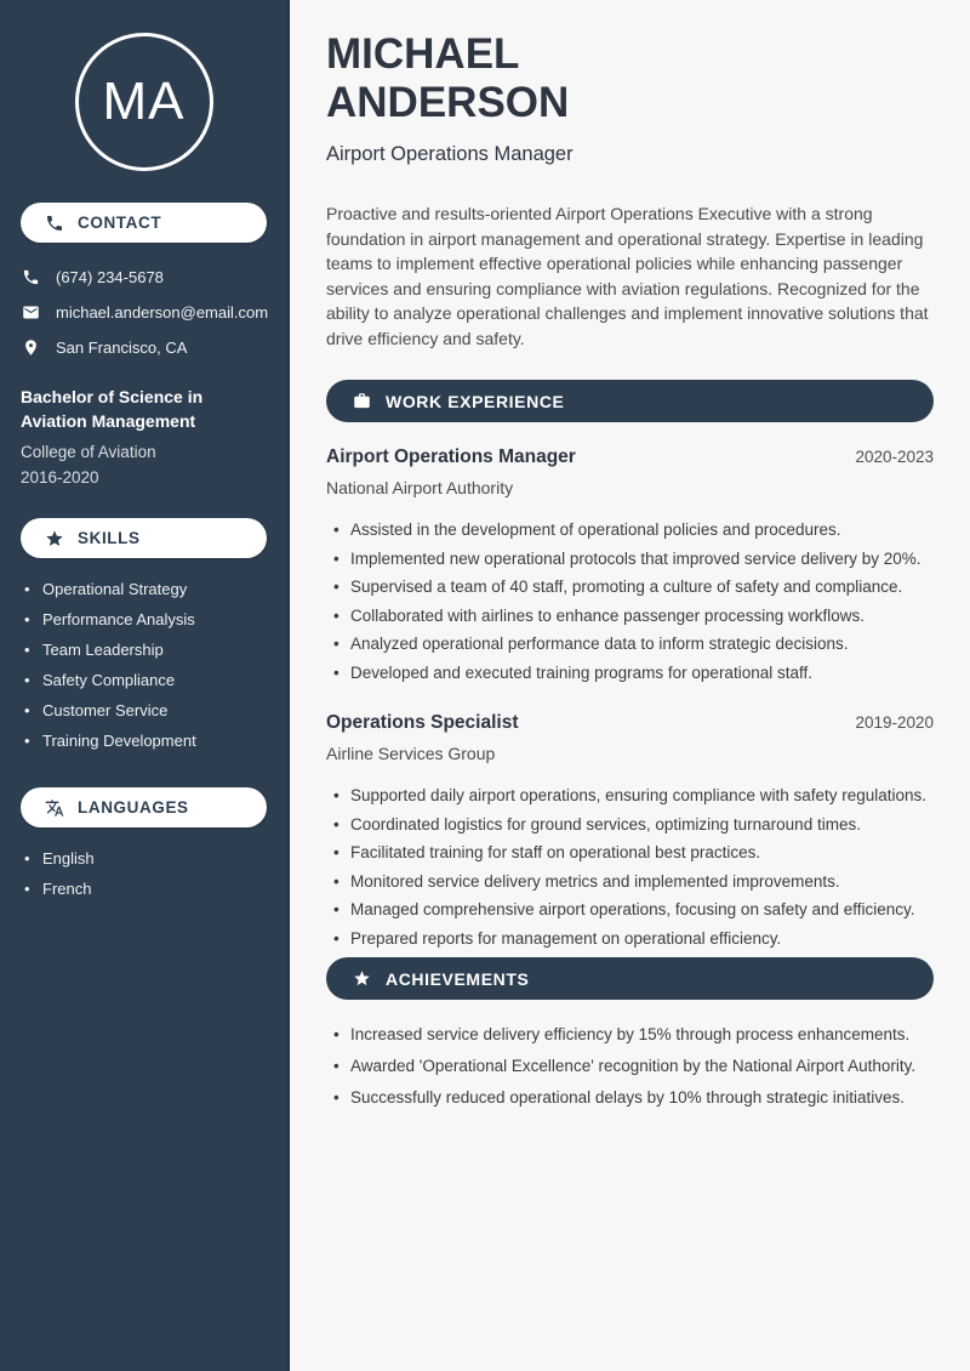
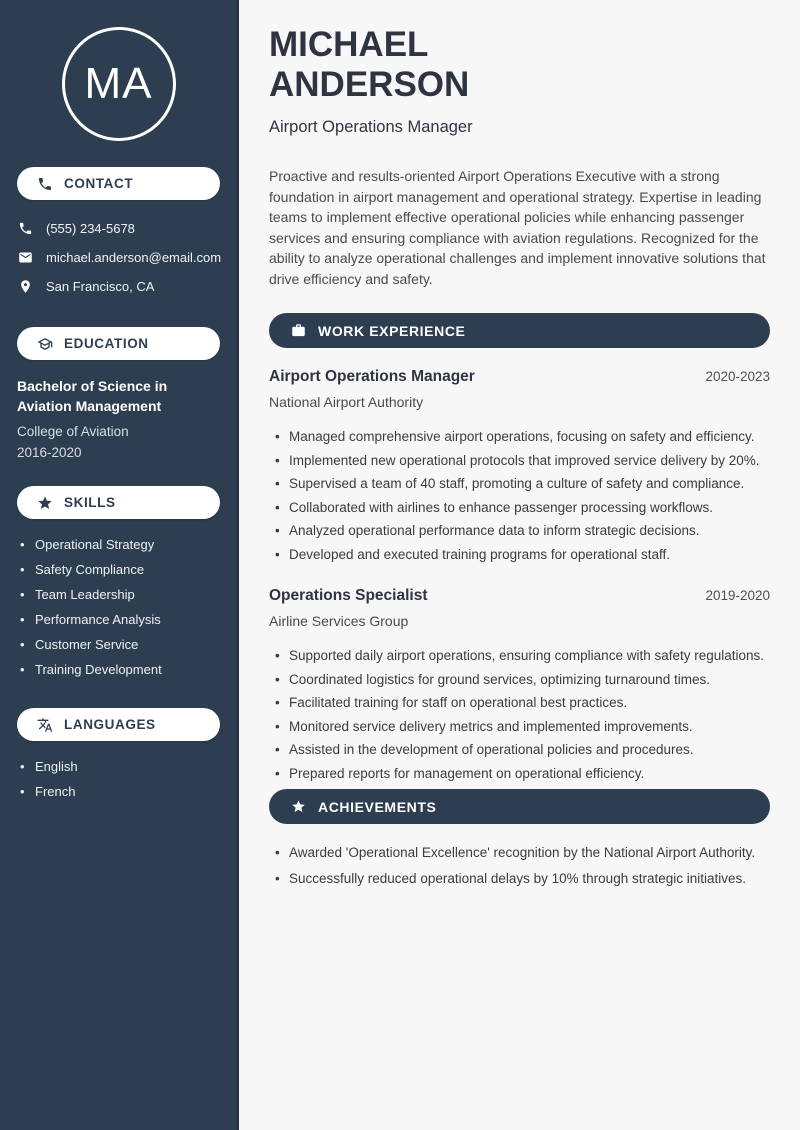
  MA
  CONTACT
- (674) 234-5678
+ (555) 234-5678
  michael.anderson@email.com
  San Francisco, CA
+ EDUCATION
  Bachelor of Science in Aviation Management
  College of Aviation
  2016-2020
  SKILLS
  Operational Strategy
- Performance Analysis
+ Safety Compliance
  Team Leadership
- Safety Compliance
+ Performance Analysis
  Customer Service
  Training Development
  LANGUAGES
  English
  French
  MICHAEL
  ANDERSON
  Airport Operations Manager
  Proactive and results-oriented Airport Operations Executive with a strong foundation in airport management and operational strategy. Expertise in leading teams to implement effective operational policies while enhancing passenger services and ensuring compliance with aviation regulations. Recognized for the ability to analyze operational challenges and implement innovative solutions that drive efficiency and safety.
  WORK EXPERIENCE
  Airport Operations Manager
  2020-2023
  National Airport Authority
- Assisted in the development of operational policies and procedures.
+ Managed comprehensive airport operations, focusing on safety and efficiency.
  Implemented new operational protocols that improved service delivery by 20%.
  Supervised a team of 40 staff, promoting a culture of safety and compliance.
  Collaborated with airlines to enhance passenger processing workflows.
  Analyzed operational performance data to inform strategic decisions.
  Developed and executed training programs for operational staff.
  Operations Specialist
  2019-2020
  Airline Services Group
  Supported daily airport operations, ensuring compliance with safety regulations.
  Coordinated logistics for ground services, optimizing turnaround times.
  Facilitated training for staff on operational best practices.
  Monitored service delivery metrics and implemented improvements.
- Managed comprehensive airport operations, focusing on safety and efficiency.
+ Assisted in the development of operational policies and procedures.
  Prepared reports for management on operational efficiency.
  ACHIEVEMENTS
- Increased service delivery efficiency by 15% through process enhancements.
  Awarded 'Operational Excellence' recognition by the National Airport Authority.
  Successfully reduced operational delays by 10% through strategic initiatives.
